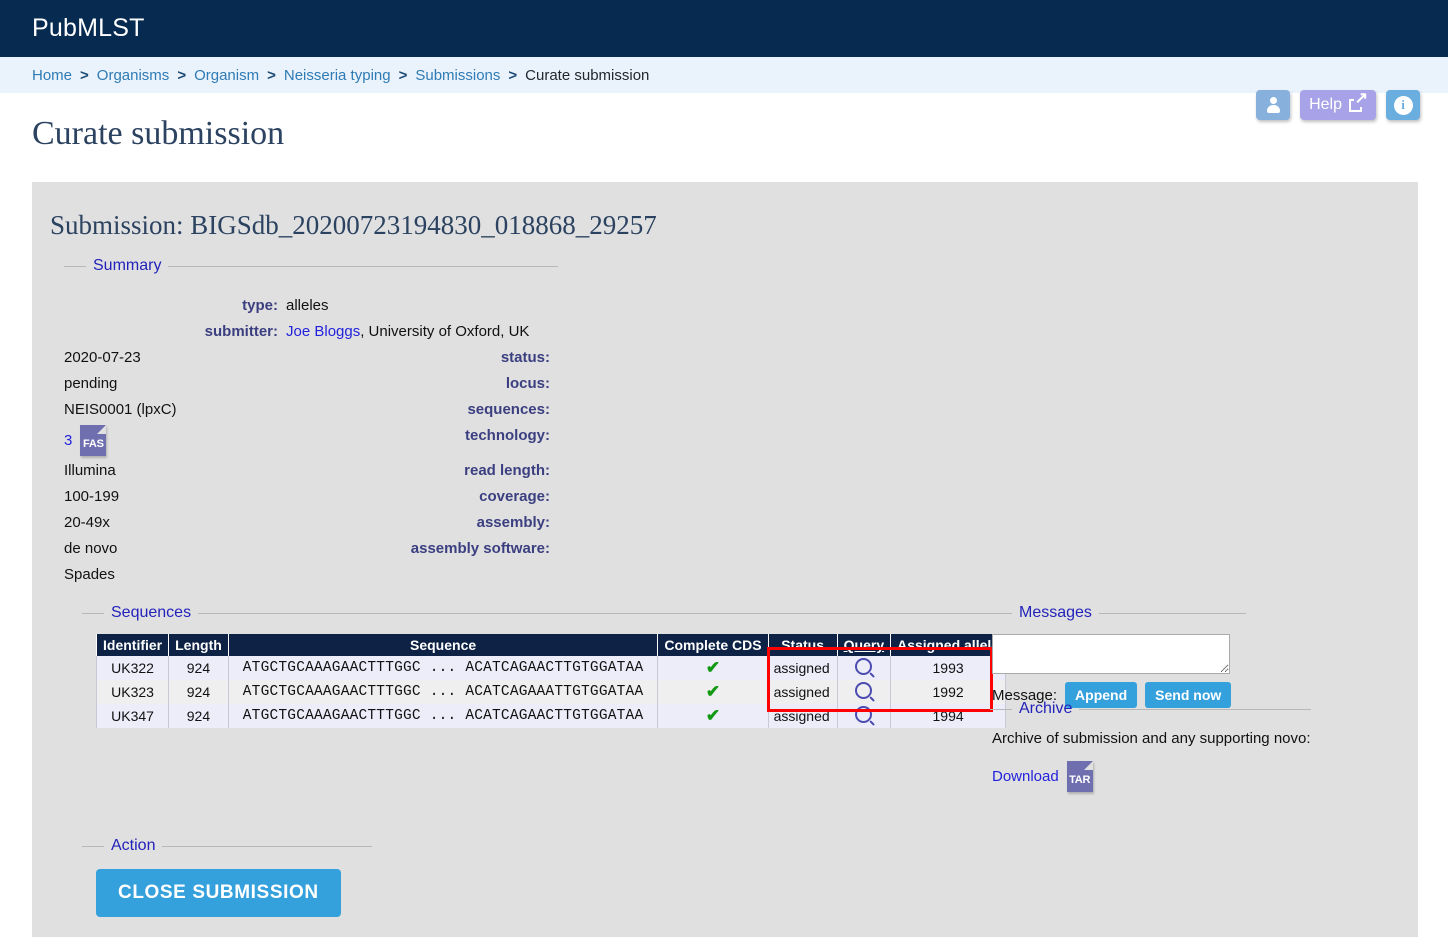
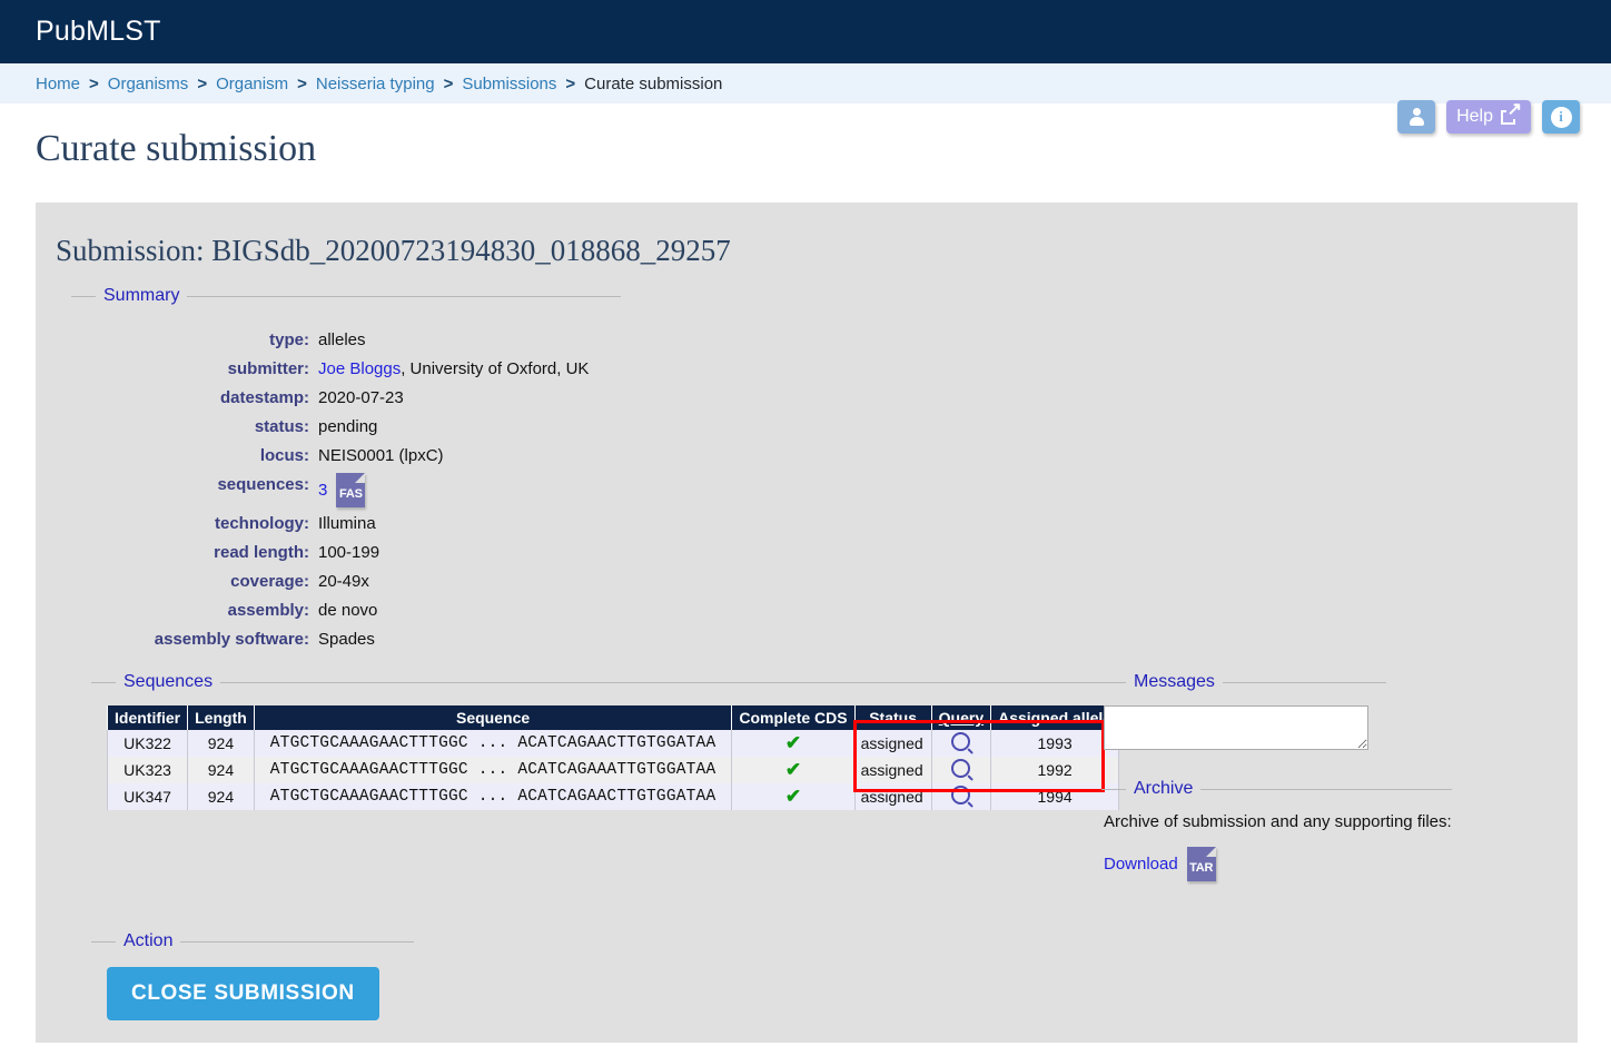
  PubMLST
  Home
  >
  Organisms
  >
  Organism
  >
  Neisseria typing
  >
  Submissions
  >
  Curate submission
  Help
  i
  Curate submission
  Submission: BIGSdb_20200723194830_018868_29257
  Summary
  type:
  alleles
  submitter:
  Joe Bloggs
  , University of Oxford, UK
+ datestamp:
  2020-07-23
  status:
  pending
  locus:
  NEIS0001 (lpxC)
  sequences:
  3
  FAS
  technology:
  Illumina
  read length:
  100-199
  coverage:
  20-49x
  assembly:
  de novo
  assembly software:
  Spades
  Sequences
  Identifier	Length	Sequence	Complete CDS	Status	Query	Assigned allel
  UK322	924	ATGCTGCAAAGAACTTTGGC ... ACATCAGAACTTGTGGATAA	✔	assigned		1993
  UK323	924	ATGCTGCAAAGAACTTTGGC ... ACATCAGAAATTGTGGATAA	✔	assigned		1992
  UK347	924	ATGCTGCAAAGAACTTTGGC ... ACATCAGAACTTGTGGATAA	✔	assigned		1994
  Messages
- Message:
- Append
- Send now
  Archive
- Archive of submission and any supporting novo:
+ Archive of submission and any supporting files:
  Download
  TAR
  Action
  CLOSE SUBMISSION
